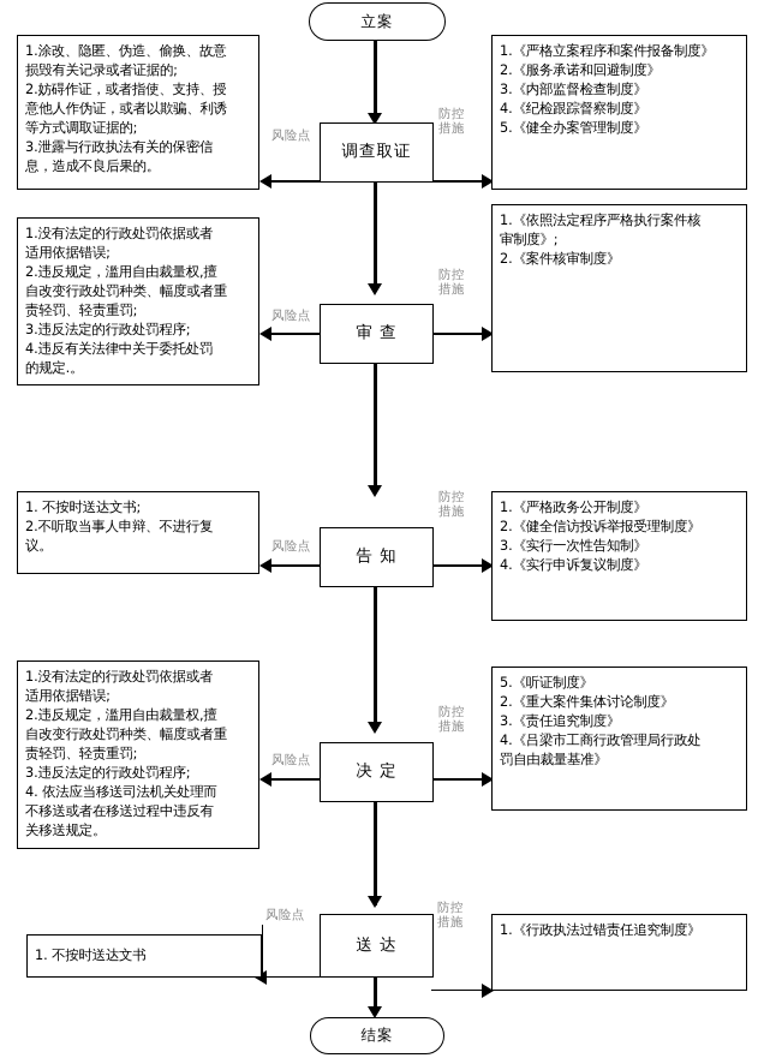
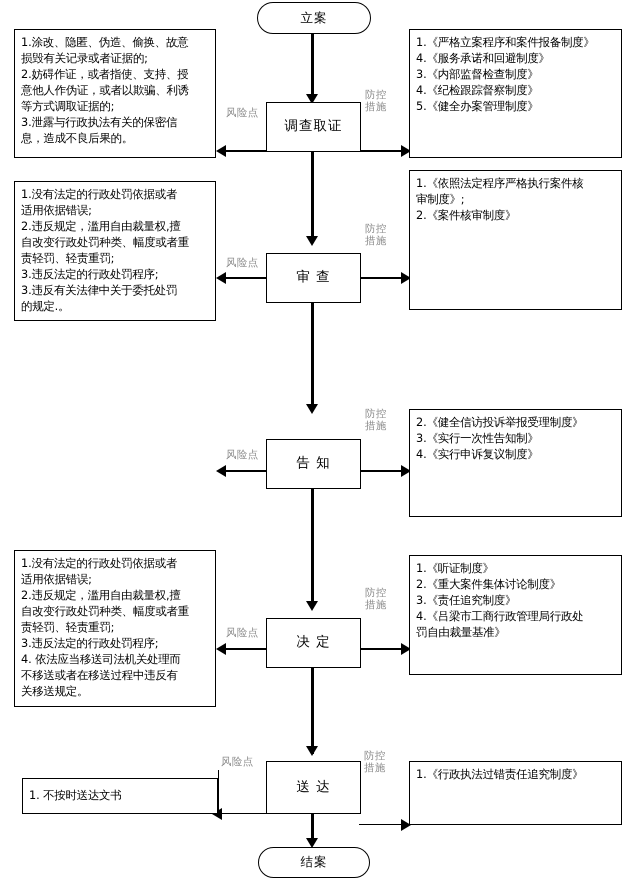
  立案
  1.涂改、隐匿、伪造、偷换、故意
  损毁有关记录或者证据的;
  2.妨碍作证，或者指使、支持、授
  意他人作伪证，或者以欺骗、利诱
  等方式调取证据的;
  3.泄露与行政执法有关的保密信
  息，造成不良后果的。
  调查取证
  1.《严格立案程序和案件报备制度》
- 2.《服务承诺和回避制度》
+ 4.《服务承诺和回避制度》
  3.《内部监督检查制度》
  4.《纪检跟踪督察制度》
  5.《健全办案管理制度》
  风险点
  防控
  措施
  1.没有法定的行政处罚依据或者
  适用依据错误;
  2.违反规定，滥用自由裁量权,擅
  自改变行政处罚种类、幅度或者重
  责轻罚、轻责重罚;
  3.违反法定的行政处罚程序;
- 4.违反有关法律中关于委托处罚
+ 3.违反有关法律中关于委托处罚
  的规定.。
  审 查
  1.《依照法定程序严格执行案件核
  审制度》;
  2.《案件核审制度》
  风险点
  防控
  措施
- 1. 不按时送达文书;
- 2.不听取当事人申辩、不进行复
- 议。
  告 知
- 1.《严格政务公开制度》
  2.《健全信访投诉举报受理制度》
  3.《实行一次性告知制》
  4.《实行申诉复议制度》
  风险点
  防控
  措施
  1.没有法定的行政处罚依据或者
  适用依据错误;
  2.违反规定，滥用自由裁量权,擅
  自改变行政处罚种类、幅度或者重
  责轻罚、轻责重罚;
  3.违反法定的行政处罚程序;
  4. 依法应当移送司法机关处理而
  不移送或者在移送过程中违反有
  关移送规定。
  决 定
- 5.《听证制度》
+ 1.《听证制度》
  2.《重大案件集体讨论制度》
  3.《责任追究制度》
  4.《吕梁市工商行政管理局行政处
  罚自由裁量基准》
  风险点
  防控
  措施
  1. 不按时送达文书
  送 达
  1.《行政执法过错责任追究制度》
  风险点
  防控
  措施
  结案
